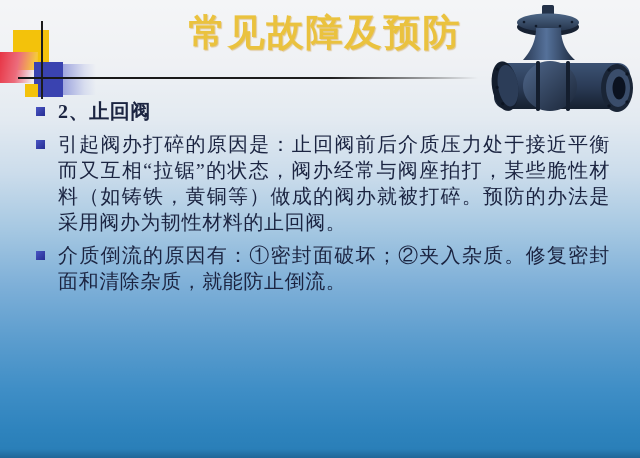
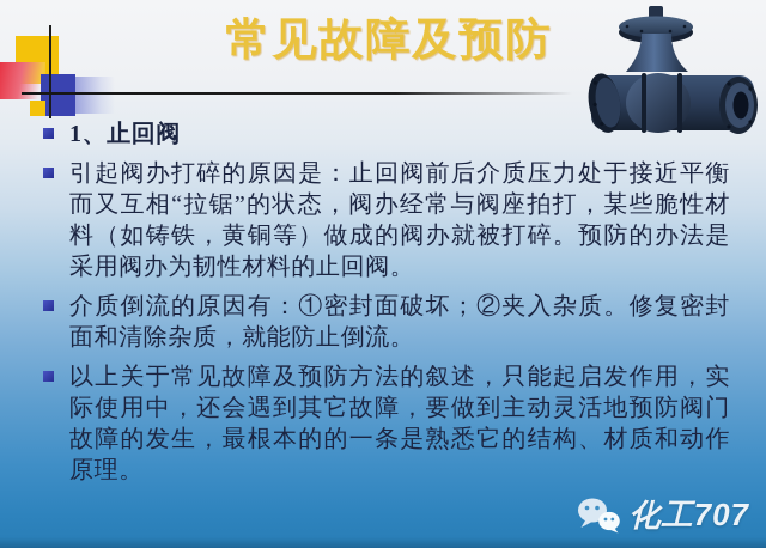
  常见故障及预防
- 2、止回阀
+ 1、止回阀
  引起阀办打碎的原因是：止回阀前后介质压力处于接近平衡而又互相“拉锯”的状态，阀办经常与阀座拍打，某些脆性材料（如铸铁，黄铜等）做成的阀办就被打碎。预防的办法是采用阀办为韧性材料的止回阀。
  介质倒流的原因有：①密封面破坏；②夹入杂质。修复密封面和清除杂质，就能防止倒流。
+ 以上关于常见故障及预防方法的叙述，只能起启发作用，实际使用中，还会遇到其它故障，要做到主动灵活地预防阀门故障的发生，最根本的的一条是熟悉它的结构、材质和动作原理。
+ 化工707
